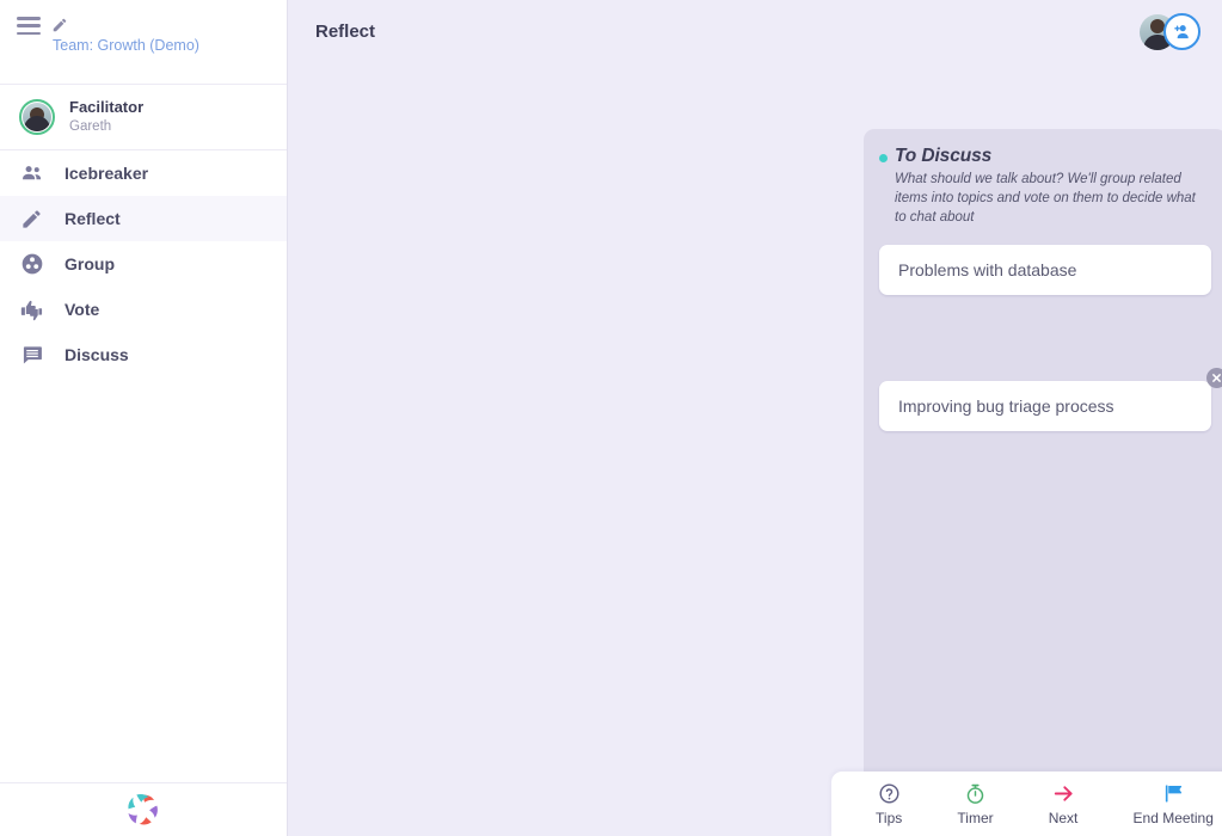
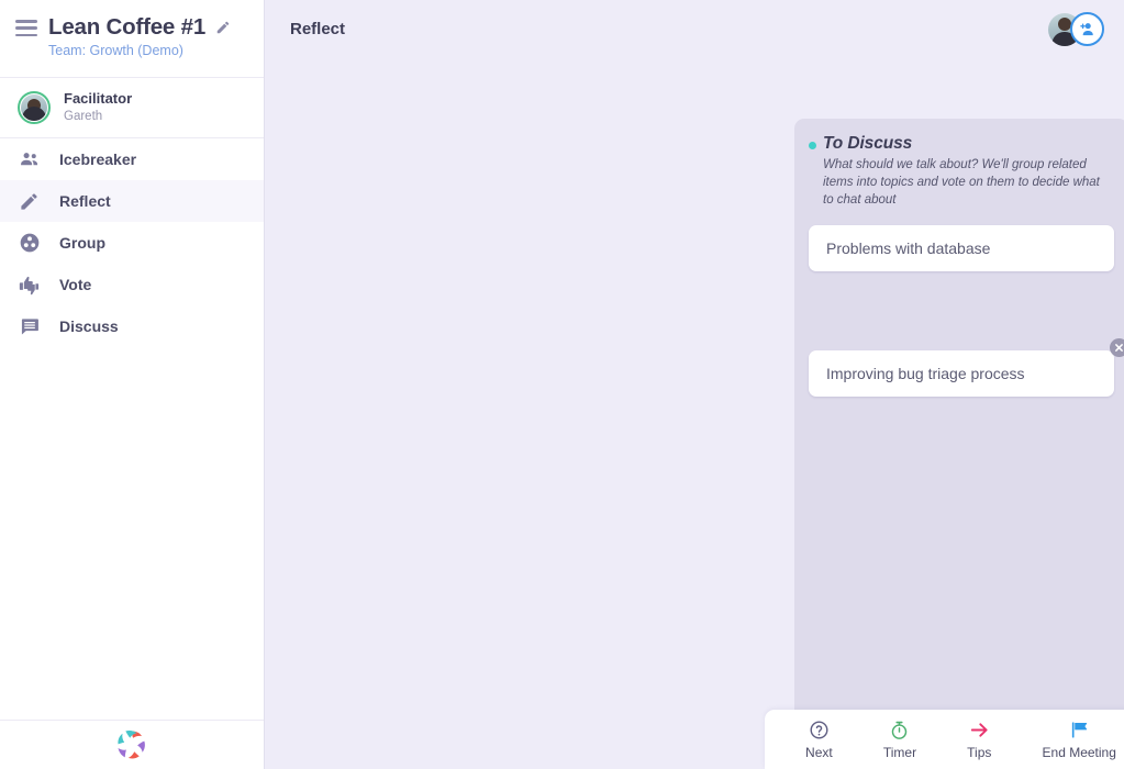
+ Lean Coffee #1
  Team: Growth (Demo)
  Facilitator
  Gareth
  Icebreaker
  Reflect
  Group
  Vote
  Discuss
  Reflect
  To Discuss
  What should we talk about? We'll group related items into topics and vote on them to decide what to chat about
  Problems with database
  Improving bug triage process
- Tips
+ Next
  Timer
- Next
+ Tips
  End Meeting
